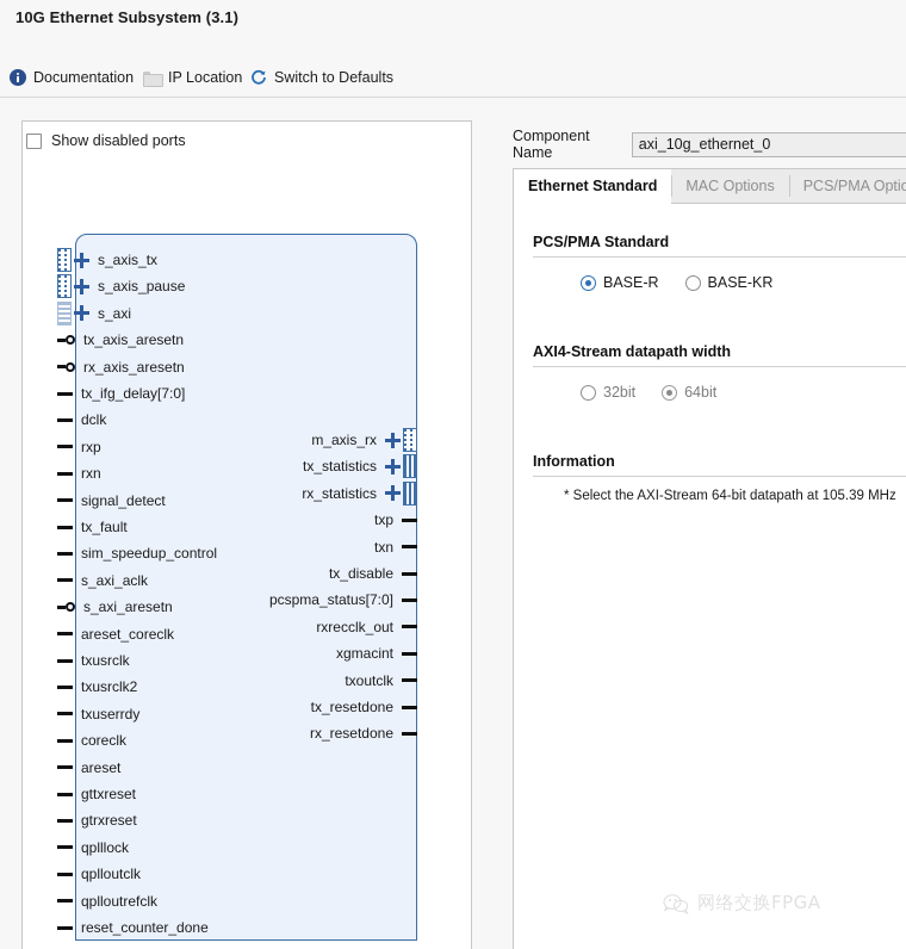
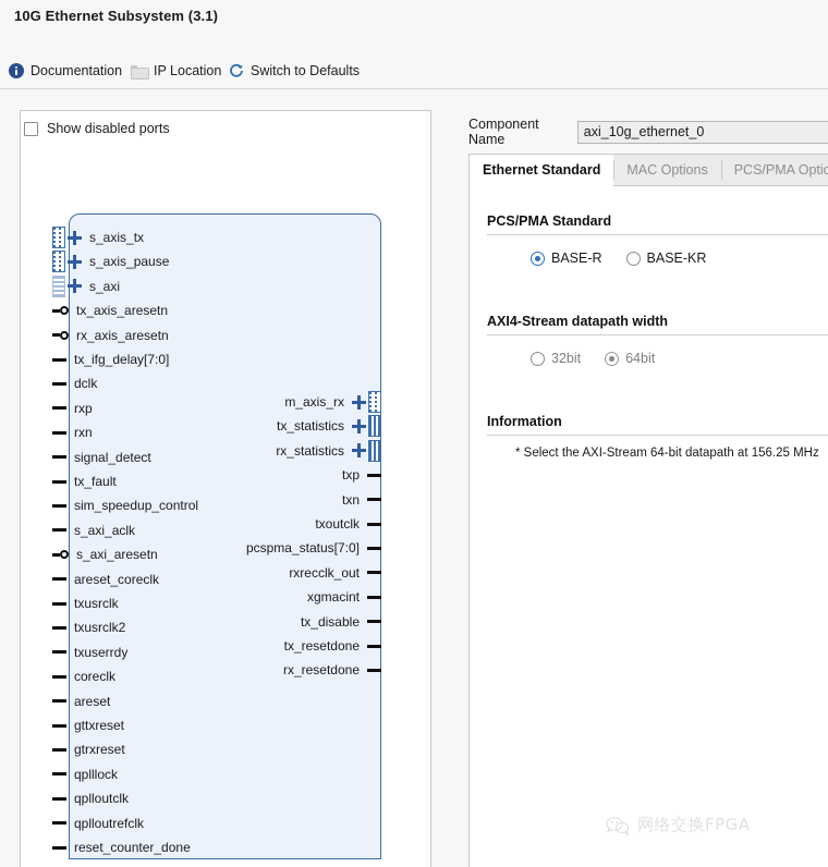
  10G Ethernet Subsystem (3.1)
  Documentation
  IP Location
  Switch to Defaults
  Show disabled ports
  s_axis_tx
  s_axis_pause
  s_axi
  tx_axis_aresetn
  rx_axis_aresetn
  tx_ifg_delay[7:0]
  dclk
  rxp
  rxn
  signal_detect
  tx_fault
  sim_speedup_control
  s_axi_aclk
  s_axi_aresetn
  areset_coreclk
  txusrclk
  txusrclk2
  txuserrdy
  coreclk
  areset
  gttxreset
  gtrxreset
  qplllock
  qplloutclk
  qplloutrefclk
  reset_counter_done
  m_axis_rx
  tx_statistics
  rx_statistics
  txp
  txn
- tx_disable
+ txoutclk
  pcspma_status[7:0]
  rxrecclk_out
  xgmacint
- txoutclk
+ tx_disable
  tx_resetdone
  rx_resetdone
  Component Name
  axi_10g_ethernet_0
  Ethernet Standard
  MAC Options
  PCS/PMA Optio
  PCS/PMA Standard
  BASE-R
  BASE-KR
  AXI4-Stream datapath width
  32bit
  64bit
  Information
- * Select the AXI-Stream 64-bit datapath at 105.39 MHz
+ * Select the AXI-Stream 64-bit datapath at 156.25 MHz
  网络交换FPGA
